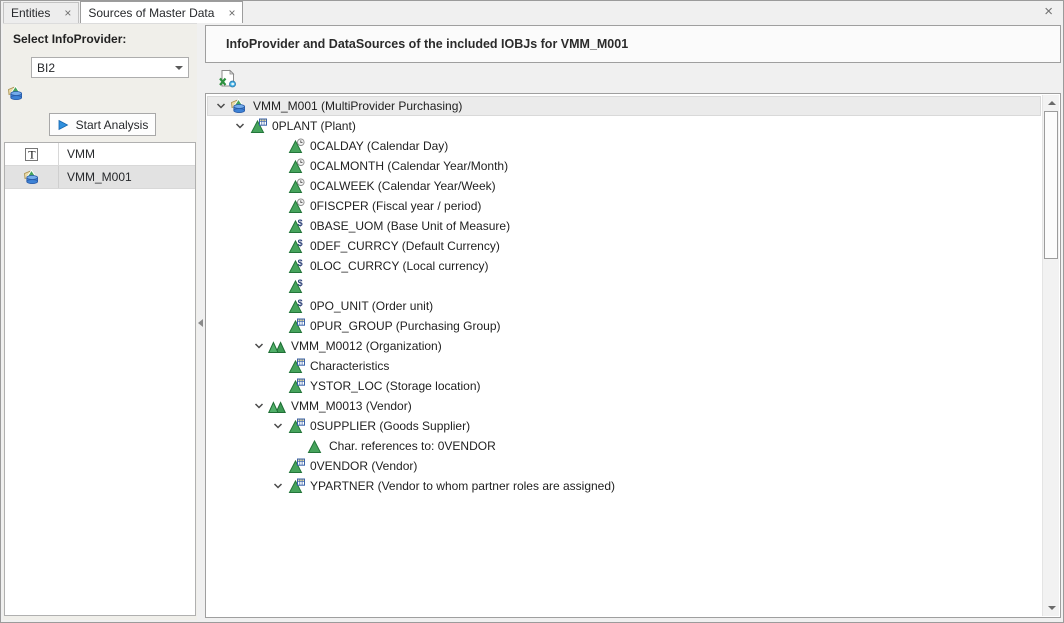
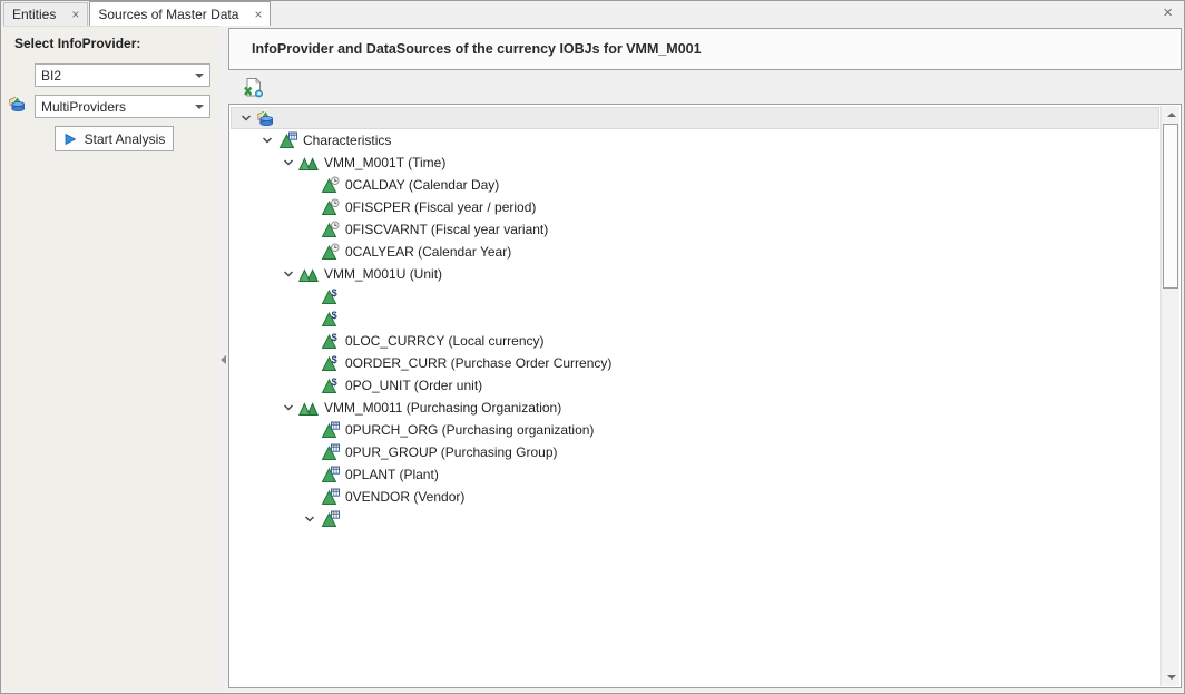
  Entities
  ×
  Sources of Master Data
  ×
  ×
  Select InfoProvider:
  BI2
+ MultiProviders
  Start Analysis
- T
- VMM
- VMM_M001
- InfoProvider and DataSources of the included IOBJs for VMM_M001
+ InfoProvider and DataSources of the currency IOBJs for VMM_M001
- VMM_M001 (MultiProvider Purchasing)
- 0PLANT (Plant)
+ Characteristics
+ VMM_M001T (Time)
  0CALDAY (Calendar Day)
- 0CALMONTH (Calendar Year/Month)
- 0CALWEEK (Calendar Year/Week)
  0FISCPER (Fiscal year / period)
+ 0FISCVARNT (Fiscal year variant)
+ 0CALYEAR (Calendar Year)
+ VMM_M001U (Unit)
  $
- 0BASE_UOM (Base Unit of Measure)
  $
- 0DEF_CURRCY (Default Currency)
  $
  0LOC_CURRCY (Local currency)
  $
+ 0ORDER_CURR (Purchase Order Currency)
  $
  0PO_UNIT (Order unit)
+ VMM_M0011 (Purchasing Organization)
+ 0PURCH_ORG (Purchasing organization)
  0PUR_GROUP (Purchasing Group)
- VMM_M0012 (Organization)
- Characteristics
+ 0PLANT (Plant)
- YSTOR_LOC (Storage location)
- VMM_M0013 (Vendor)
- 0SUPPLIER (Goods Supplier)
- Char. references to: 0VENDOR
  0VENDOR (Vendor)
- YPARTNER (Vendor to whom partner roles are assigned)
